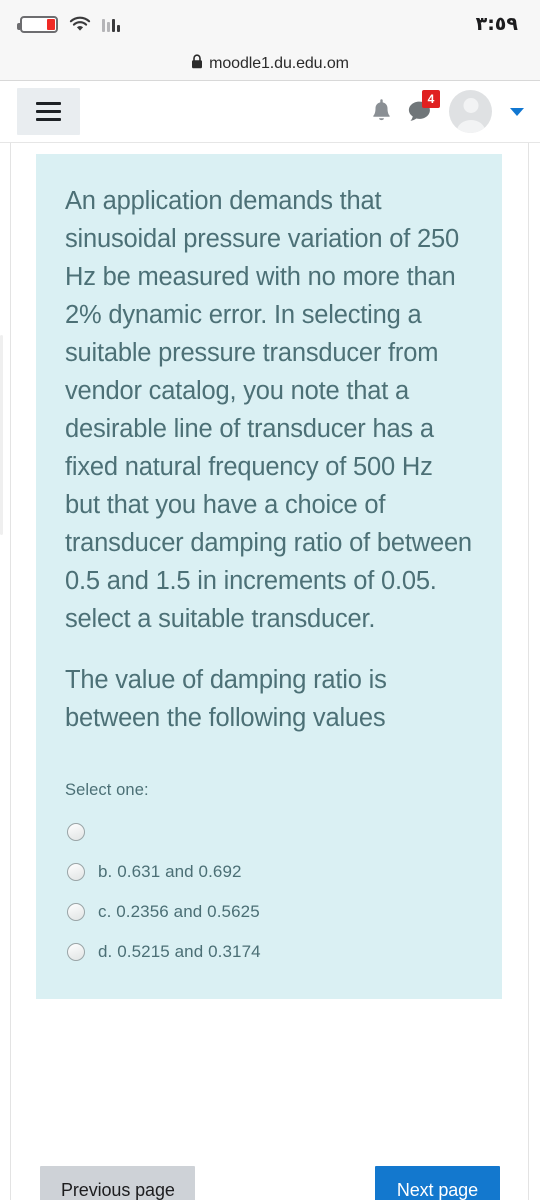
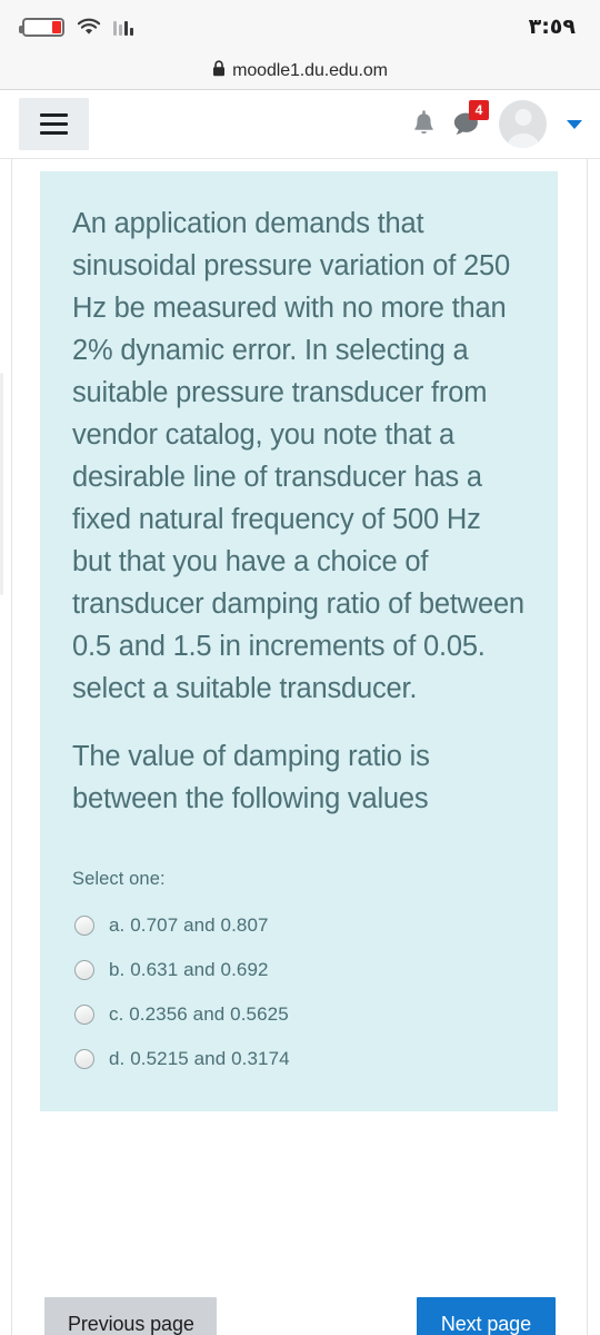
  ٣:٥٩
  moodle1.du.edu.om
  4
  An application demands that sinusoidal pressure variation of 250 Hz be measured with no more than 2% dynamic error. In selecting a suitable pressure transducer from vendor catalog, you note that a desirable line of transducer has a fixed natural frequency of 500 Hz but that you have a choice of transducer damping ratio of between 0.5 and 1.5 in increments of 0.05. select a suitable transducer.
  The value of damping ratio is between the following values
  Select one:
+ a. 0.707 and 0.807
  b. 0.631 and 0.692
  c. 0.2356 and 0.5625
  d. 0.5215 and 0.3174
  Previous page
  Next page
